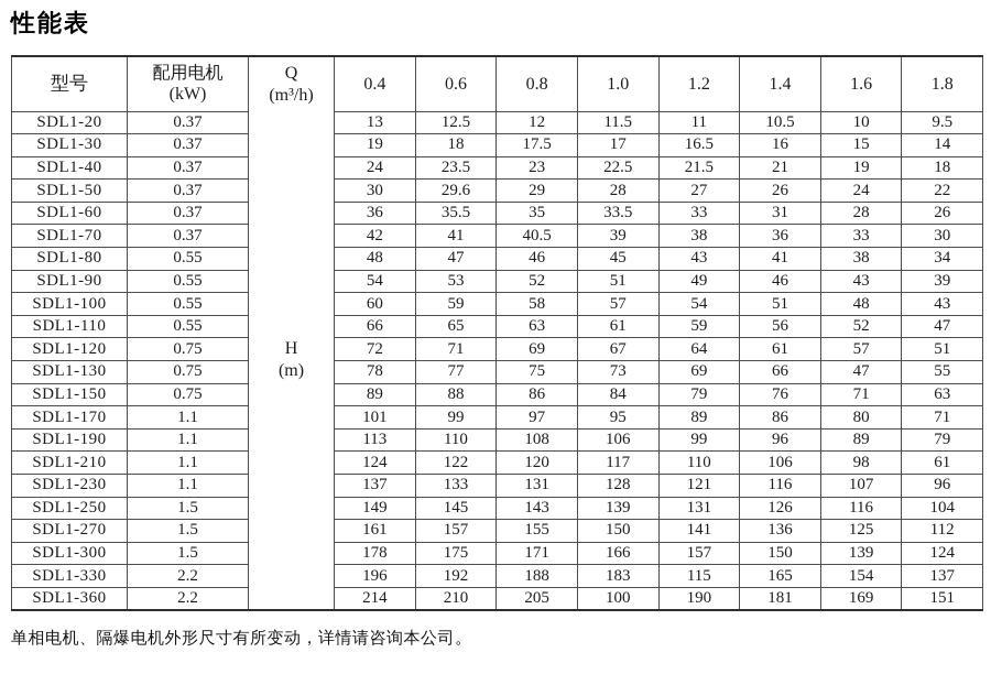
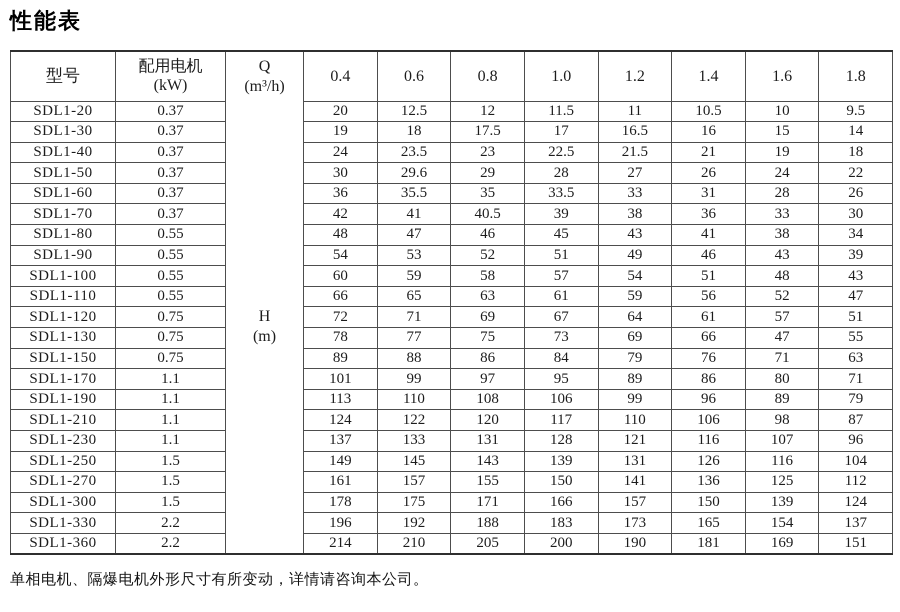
  性能表
  型号	配用电机(kW)	Q(m³/h)	0.4	0.6	0.8	1.0	1.2	1.4	1.6	1.8
- SDL1-20	0.37	H(m)	13	12.5	12	11.5	11	10.5	10	9.5
+ SDL1-20	0.37	H(m)	20	12.5	12	11.5	11	10.5	10	9.5
  SDL1-30	0.37	19	18	17.5	17	16.5	16	15	14
  SDL1-40	0.37	24	23.5	23	22.5	21.5	21	19	18
  SDL1-50	0.37	30	29.6	29	28	27	26	24	22
  SDL1-60	0.37	36	35.5	35	33.5	33	31	28	26
  SDL1-70	0.37	42	41	40.5	39	38	36	33	30
  SDL1-80	0.55	48	47	46	45	43	41	38	34
  SDL1-90	0.55	54	53	52	51	49	46	43	39
  SDL1-100	0.55	60	59	58	57	54	51	48	43
  SDL1-110	0.55	66	65	63	61	59	56	52	47
  SDL1-120	0.75	72	71	69	67	64	61	57	51
  SDL1-130	0.75	78	77	75	73	69	66	47	55
  SDL1-150	0.75	89	88	86	84	79	76	71	63
  SDL1-170	1.1	101	99	97	95	89	86	80	71
  SDL1-190	1.1	113	110	108	106	99	96	89	79
- SDL1-210	1.1	124	122	120	117	110	106	98	61
+ SDL1-210	1.1	124	122	120	117	110	106	98	87
  SDL1-230	1.1	137	133	131	128	121	116	107	96
  SDL1-250	1.5	149	145	143	139	131	126	116	104
  SDL1-270	1.5	161	157	155	150	141	136	125	112
  SDL1-300	1.5	178	175	171	166	157	150	139	124
- SDL1-330	2.2	196	192	188	183	115	165	154	137
+ SDL1-330	2.2	196	192	188	183	173	165	154	137
- SDL1-360	2.2	214	210	205	100	190	181	169	151
+ SDL1-360	2.2	214	210	205	200	190	181	169	151
  单相电机、隔爆电机外形尺寸有所变动，详情请咨询本公司。
